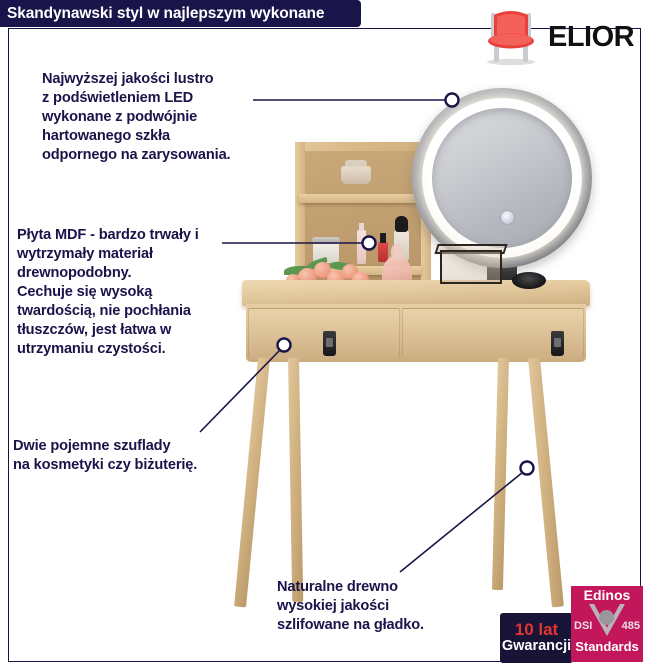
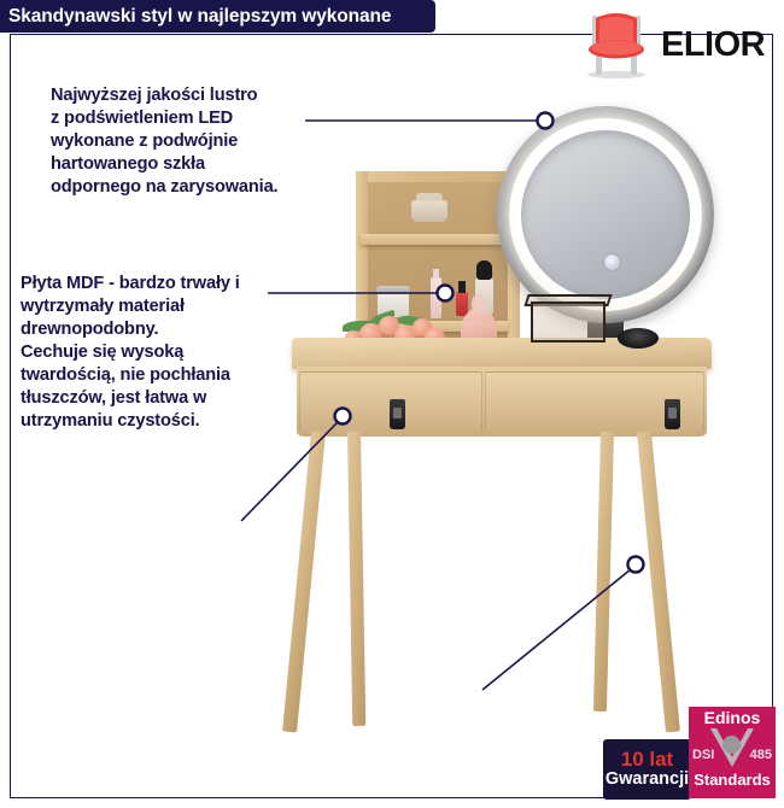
  Skandynawski styl w najlepszym wykonane
  ELIOR
  Najwyższej jakości lustro
  z podświetleniem LED
  wykonane z podwójnie
  hartowanego szkła
  odpornego na zarysowania.
  Płyta MDF - bardzo trwały i
  wytrzymały materiał
  drewnopodobny.
  Cechuje się wysoką
  twardością, nie pochłania
  tłuszczów, jest łatwa w
  utrzymaniu czystości.
- Dwie pojemne szuflady
- na kosmetyki czy biżuterię.
- Naturalne drewno
- wysokiej jakości
- szlifowane na gładko.
  10 lat
  Gwarancji
  Edinos
  DSI
  485
  Standards
